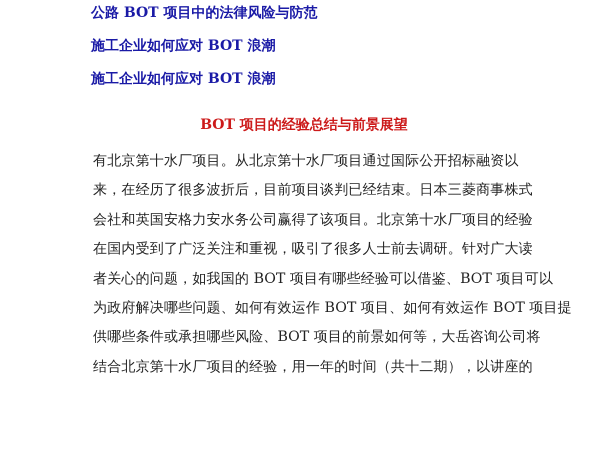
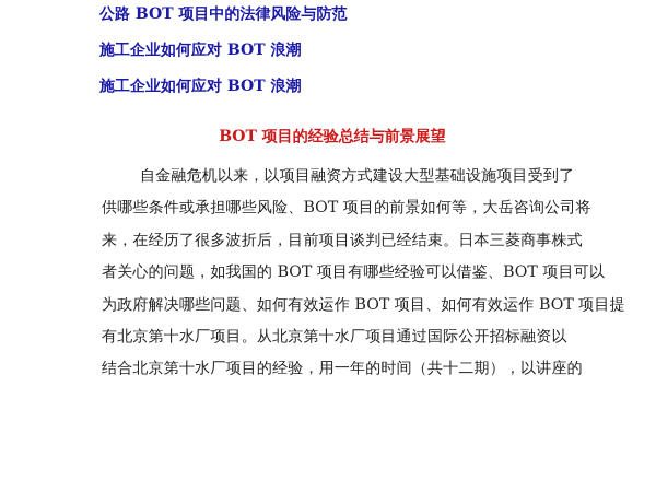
  公路 BOT 项目中的法律风险与防范
  施工企业如何应对 BOT 浪潮
  施工企业如何应对 BOT 浪潮
  BOT 项目的经验总结与前景展望
+ 自金融危机以来，以项目融资方式建设大型基础设施项目受到了
- 有北京第十水厂项目。从北京第十水厂项目通过国际公开招标融资以
+ 供哪些条件或承担哪些风险、BOT 项目的前景如何等，大岳咨询公司将
  来，在经历了很多波折后，目前项目谈判已经结束。日本三菱商事株式
- 会社和英国安格力安水务公司赢得了该项目。北京第十水厂项目的经验
- 在国内受到了广泛关注和重视，吸引了很多人士前去调研。针对广大读
  者关心的问题，如我国的 BOT 项目有哪些经验可以借鉴、BOT 项目可以
  为政府解决哪些问题、如何有效运作 BOT 项目、如何有效运作 BOT 项目提
- 供哪些条件或承担哪些风险、BOT 项目的前景如何等，大岳咨询公司将
+ 有北京第十水厂项目。从北京第十水厂项目通过国际公开招标融资以
  结合北京第十水厂项目的经验，用一年的时间（共十二期），以讲座的
